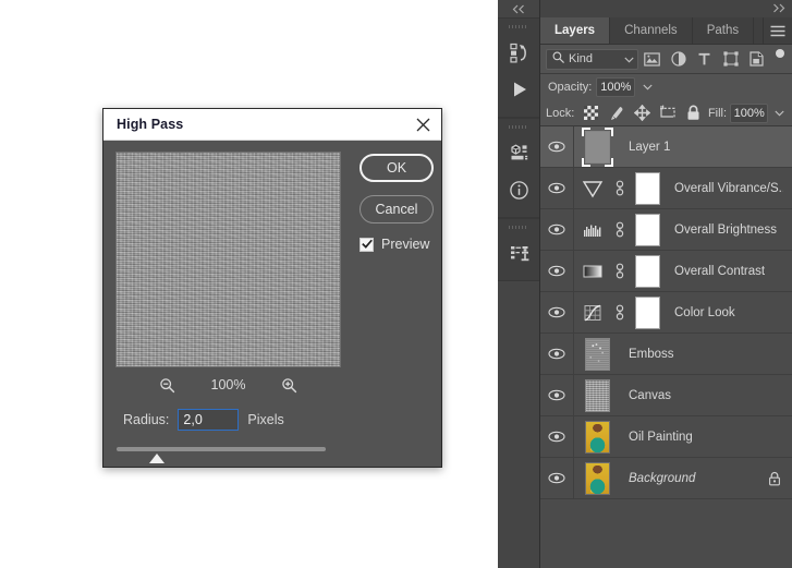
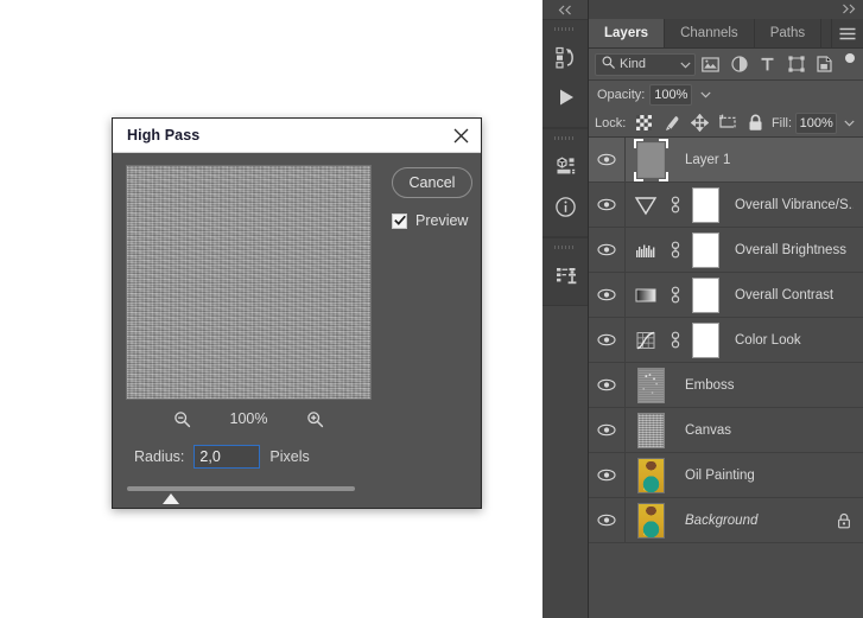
  High Pass
- OK
  Cancel
  Preview
  100%
  Radius:
  2,0
  Pixels
  Layers
  Channels
  Paths
  Kind
  Opacity:
  100%
  Lock:
  Fill:
  100%
  Layer 1
  Overall Vibrance/S.
  Overall Brightness
  Overall Contrast
  Color Look
  Emboss
  Canvas
  Oil Painting
  Background
